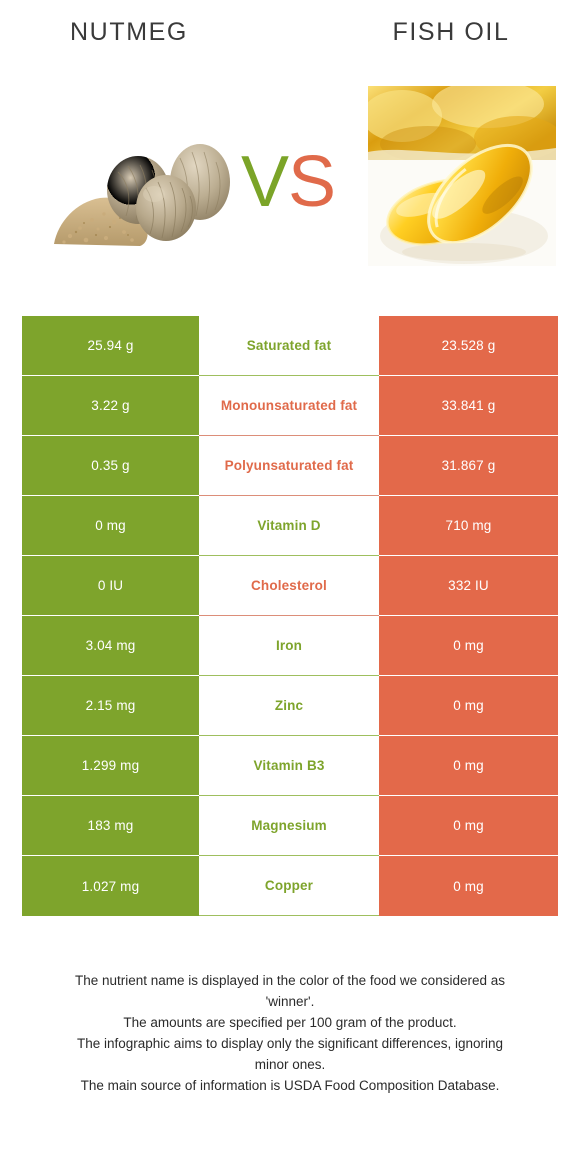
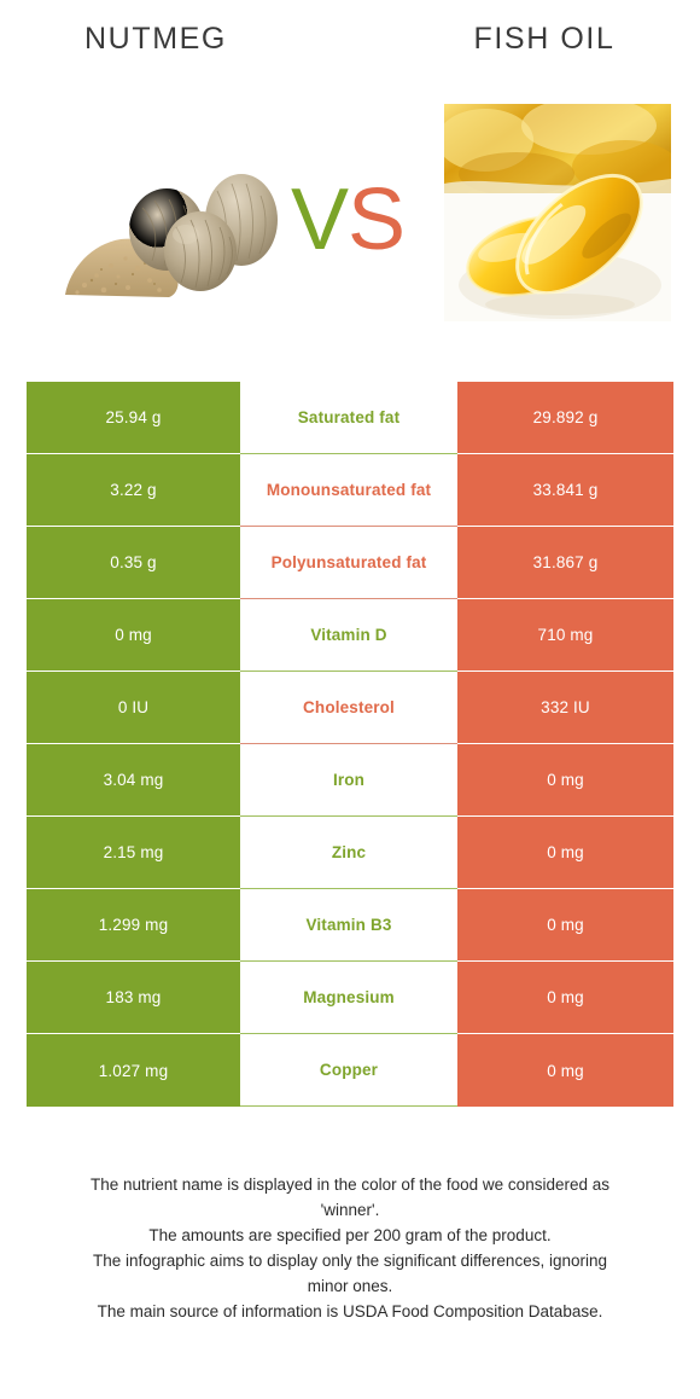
  NUTMEG
  FISH OIL
  VS
  25.94 g
  Saturated fat
- 23.528 g
+ 29.892 g
  3.22 g
  Monounsaturated fat
  33.841 g
  0.35 g
  Polyunsaturated fat
  31.867 g
  0 mg
  Vitamin D
  710 mg
  0 IU
  Cholesterol
  332 IU
  3.04 mg
  Iron
  0 mg
  2.15 mg
  Zinc
  0 mg
  1.299 mg
  Vitamin B3
  0 mg
  183 mg
  Magnesium
  0 mg
  1.027 mg
  Copper
  0 mg
  The nutrient name is displayed in the color of the food we considered as
  'winner'.
- The amounts are specified per 100 gram of the product.
+ The amounts are specified per 200 gram of the product.
  The infographic aims to display only the significant differences, ignoring
  minor ones.
  The main source of information is USDA Food Composition Database.
